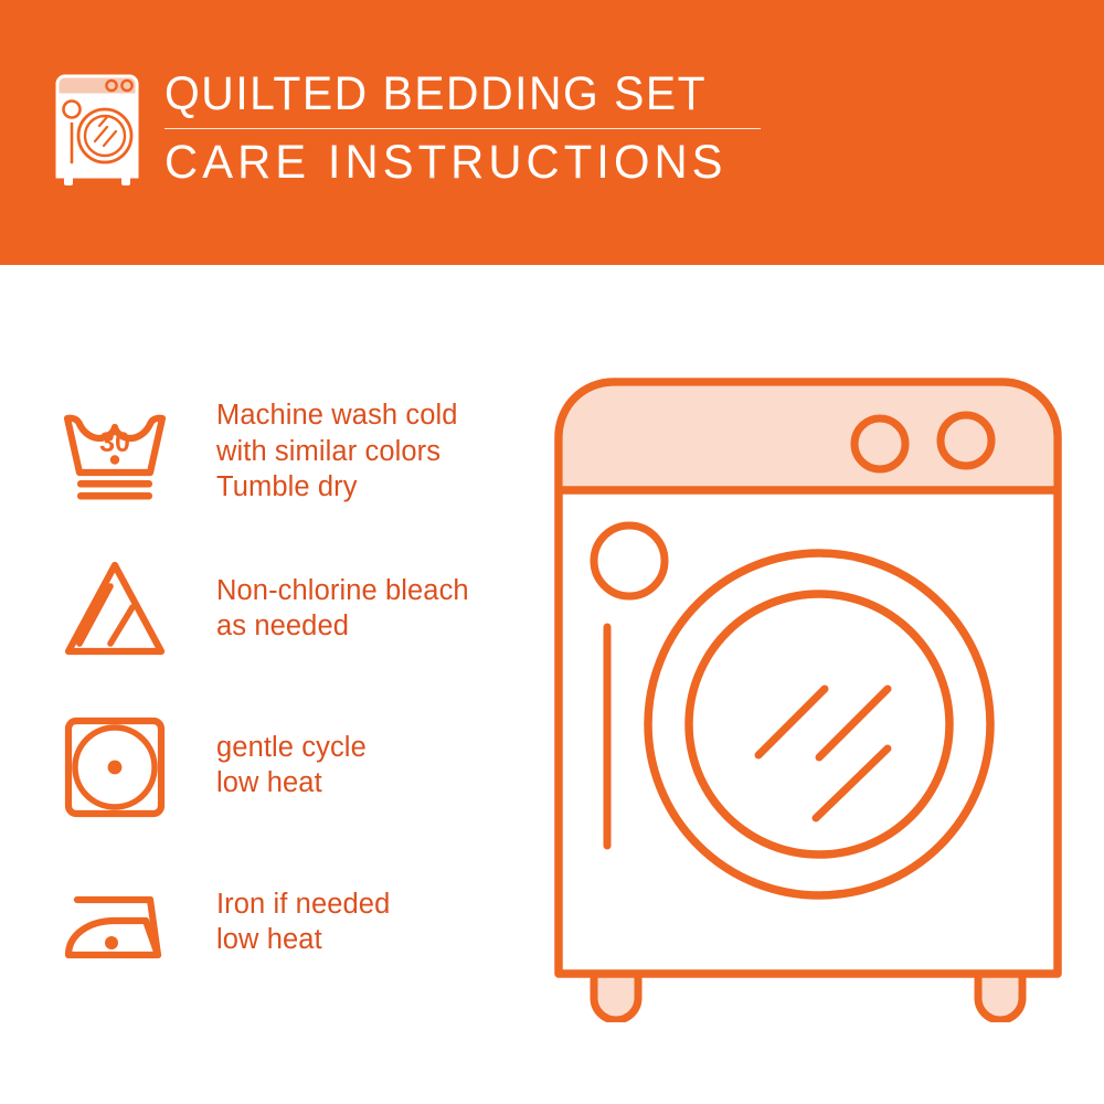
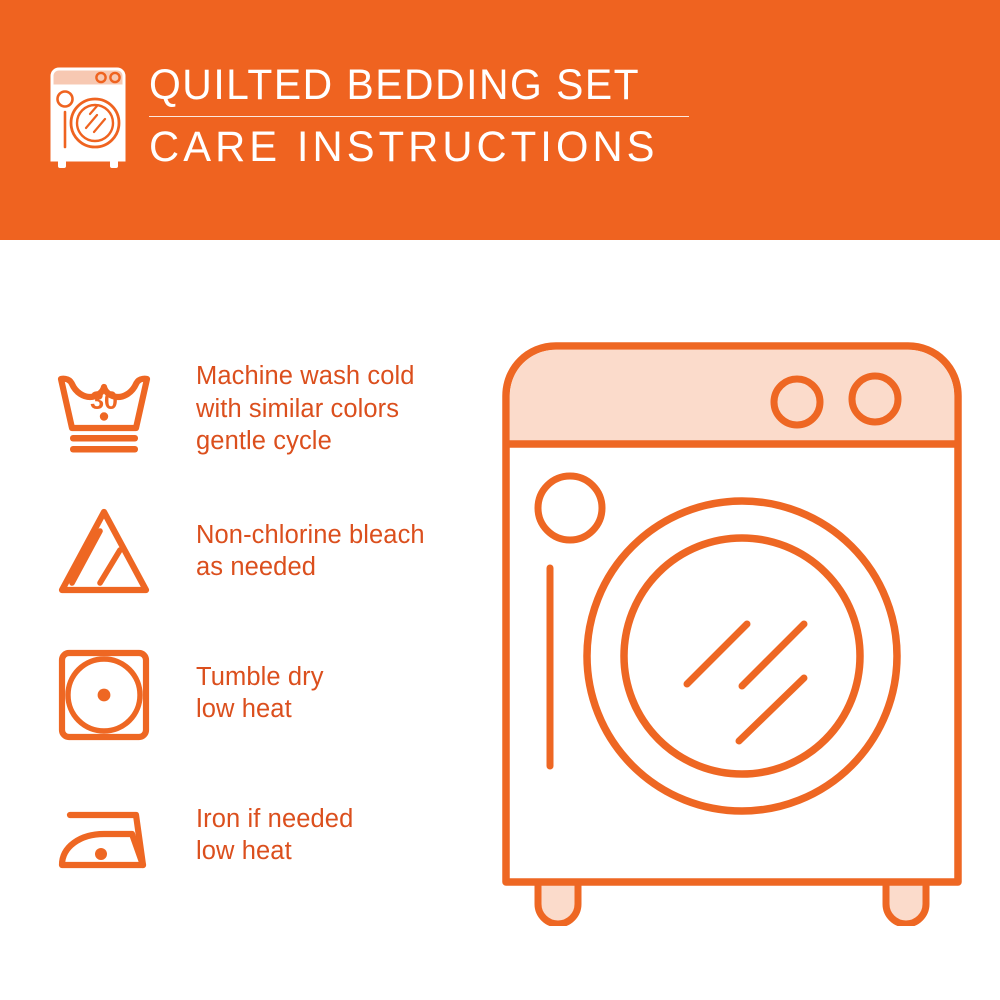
  QUILTED BEDDING SET
  CARE INSTRUCTIONS
  30
  Machine wash cold
  with similar colors
- Tumble dry
+ gentle cycle
  Non-chlorine bleach
  as needed
- gentle cycle
+ Tumble dry
  low heat
  Iron if needed
  low heat
